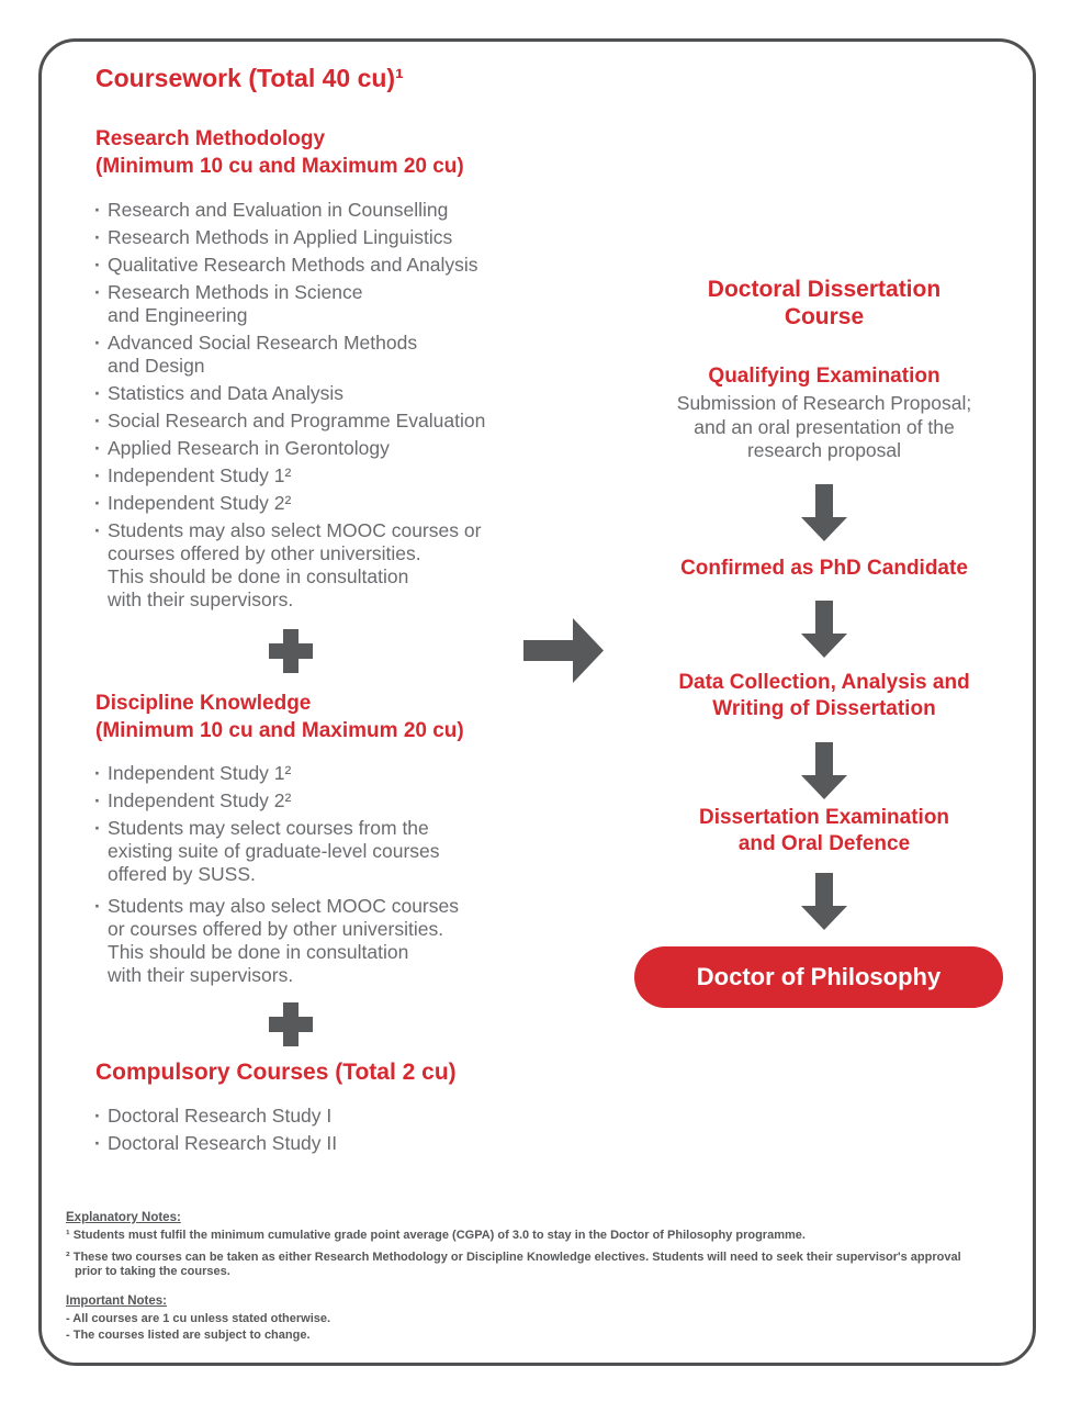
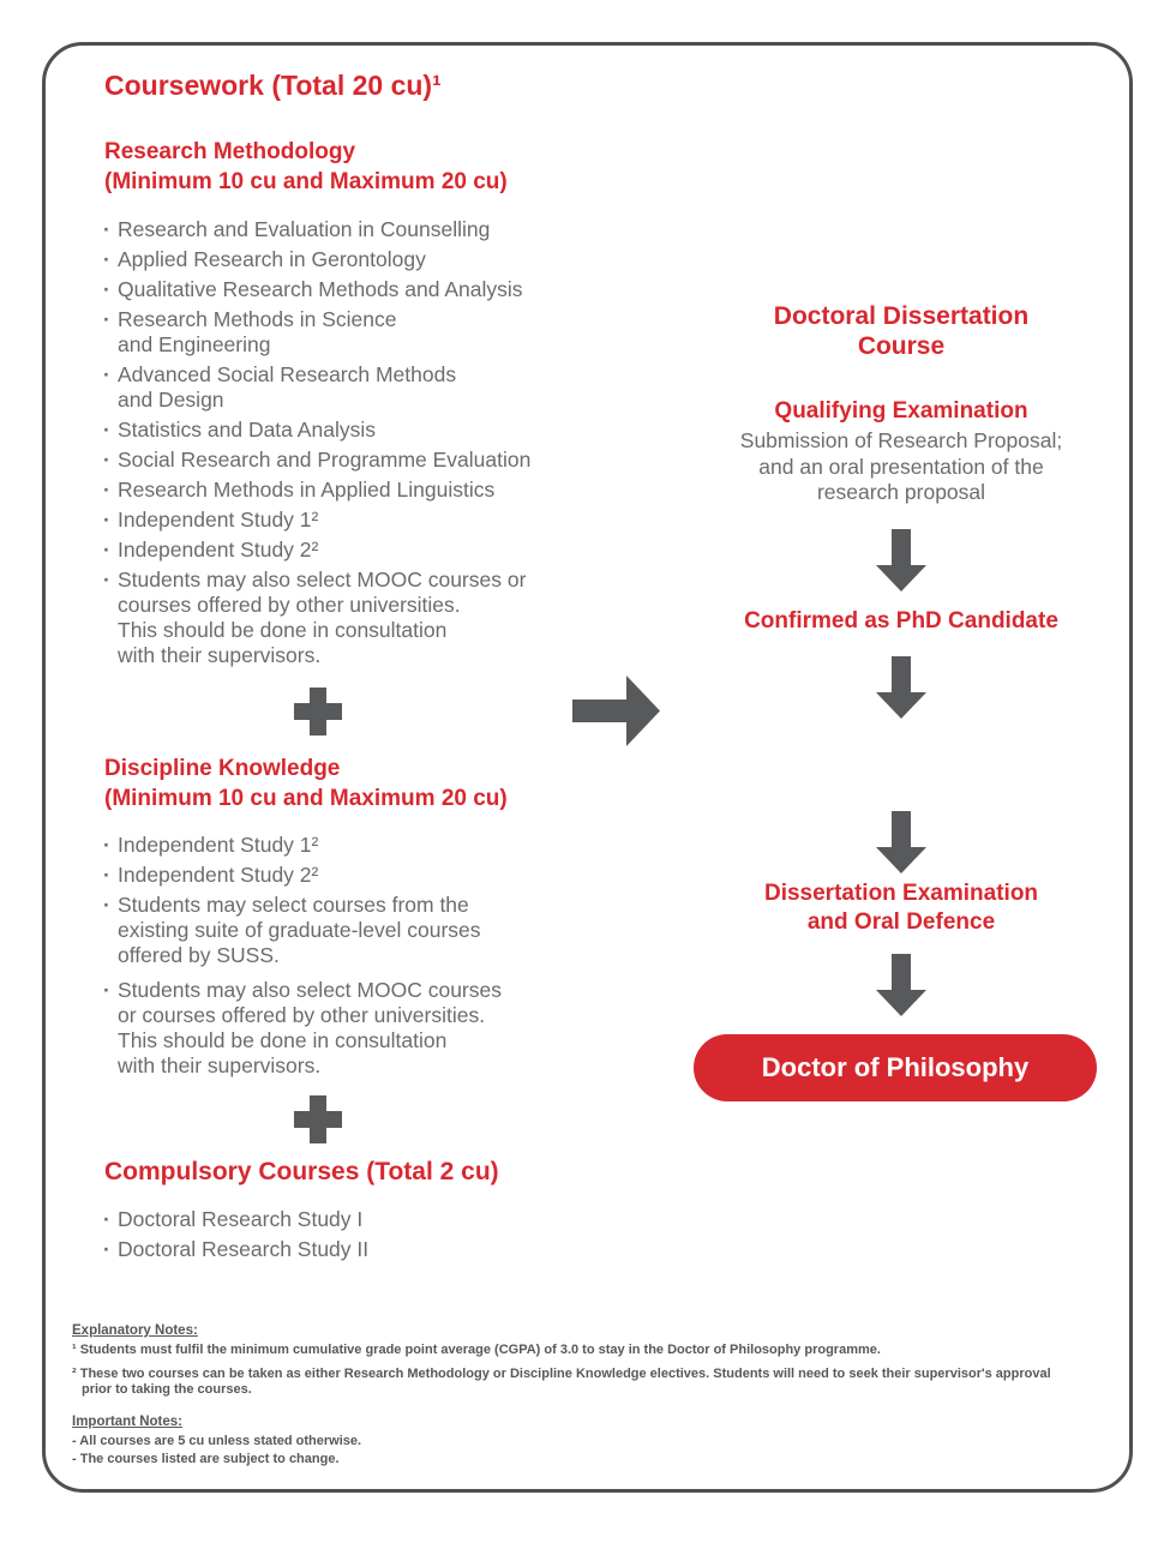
- Coursework (Total 40 cu)¹
+ Coursework (Total 20 cu)¹
  Research Methodology
  (Minimum 10 cu and Maximum 20 cu)
  Research and Evaluation in Counselling
- Research Methods in Applied Linguistics
+ Applied Research in Gerontology
  Qualitative Research Methods and Analysis
  Research Methods in Science
  and Engineering
  Advanced Social Research Methods
  and Design
  Statistics and Data Analysis
  Social Research and Programme Evaluation
- Applied Research in Gerontology
+ Research Methods in Applied Linguistics
  Independent Study 1²
  Independent Study 2²
  Students may also select MOOC courses or
  courses offered by other universities.
  This should be done in consultation
  with their supervisors.
  Discipline Knowledge
  (Minimum 10 cu and Maximum 20 cu)
  Independent Study 1²
  Independent Study 2²
  Students may select courses from the
  existing suite of graduate-level courses
  offered by SUSS.
  Students may also select MOOC courses
  or courses offered by other universities.
  This should be done in consultation
  with their supervisors.
  Compulsory Courses (Total 2 cu)
  Doctoral Research Study I
  Doctoral Research Study II
  Doctoral Dissertation
  Course
  Qualifying Examination
  Submission of Research Proposal;
  and an oral presentation of the
  research proposal
  Confirmed as PhD Candidate
- Data Collection, Analysis and
- Writing of Dissertation
  Dissertation Examination
  and Oral Defence
  Doctor of Philosophy
  Explanatory Notes:
  ¹ Students must fulfil the minimum cumulative grade point average (CGPA) of 3.0 to stay in the Doctor of Philosophy programme.
  ² These two courses can be taken as either Research Methodology or Discipline Knowledge electives. Students will need to seek their supervisor's approval
  prior to taking the courses.
  Important Notes:
- - All courses are 1 cu unless stated otherwise.
+ - All courses are 5 cu unless stated otherwise.
  - The courses listed are subject to change.
